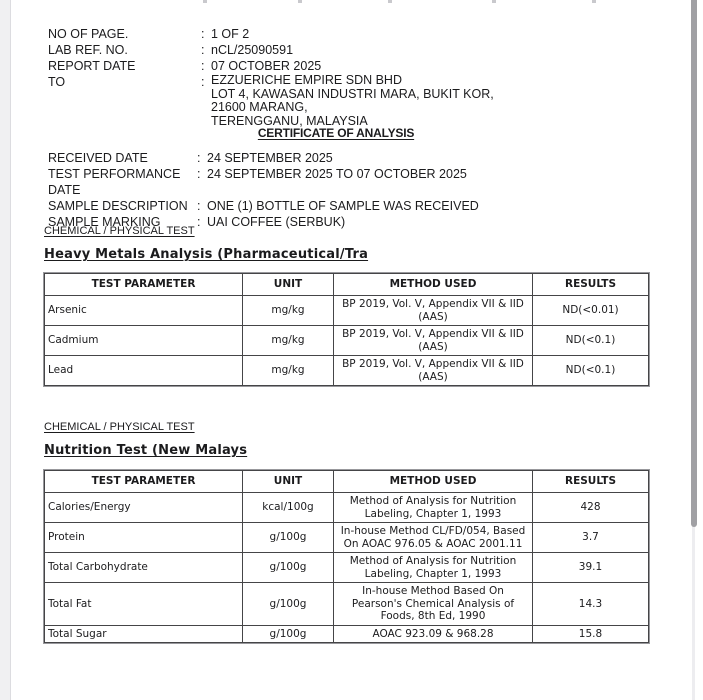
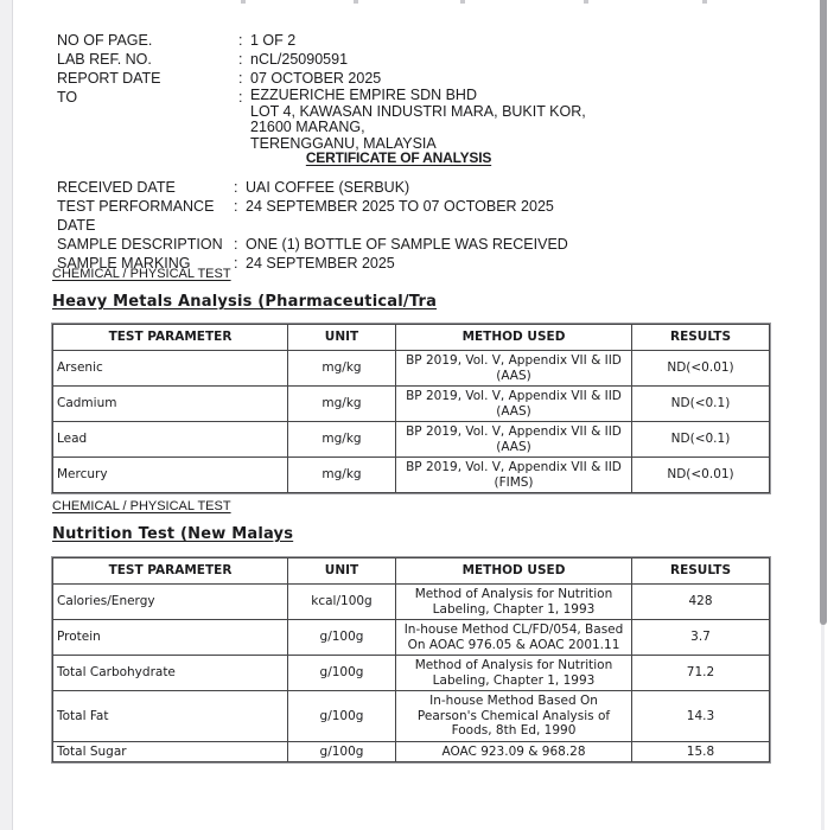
  NO OF PAGE.
  :
  1 OF 2
  LAB REF. NO.
  :
  nCL/25090591
  REPORT DATE
  :
  07 OCTOBER 2025
  TO
  :
  EZZUERICHE EMPIRE SDN BHD
  LOT 4, KAWASAN INDUSTRI MARA, BUKIT KOR,
  21600 MARANG,
  TERENGGANU, MALAYSIA
  CERTIFICATE OF ANALYSIS
  RECEIVED DATE
  :
- 24 SEPTEMBER 2025
+ UAI COFFEE (SERBUK)
  TEST PERFORMANCE DATE
  :
  24 SEPTEMBER 2025 TO 07 OCTOBER 2025
  SAMPLE DESCRIPTION
  :
  ONE (1) BOTTLE OF SAMPLE WAS RECEIVED
  SAMPLE MARKING
  :
- UAI COFFEE (SERBUK)
+ 24 SEPTEMBER 2025
  CHEMICAL / PHYSICAL TEST
  Heavy Metals Analysis (Pharmaceutical/Tra
  TEST PARAMETER	UNIT	METHOD USED	RESULTS
  Arsenic	mg/kg	BP 2019, Vol. V, Appendix VII & IID (AAS)	ND(<0.01)
  Cadmium	mg/kg	BP 2019, Vol. V, Appendix VII & IID (AAS)	ND(<0.1)
  Lead	mg/kg	BP 2019, Vol. V, Appendix VII & IID (AAS)	ND(<0.1)
+ Mercury	mg/kg	BP 2019, Vol. V, Appendix VII & IID (FIMS)	ND(<0.01)
  CHEMICAL / PHYSICAL TEST
  Nutrition Test (New Malays
  TEST PARAMETER	UNIT	METHOD USED	RESULTS
  Calories/Energy	kcal/100g	Method of Analysis for Nutrition Labeling, Chapter 1, 1993	428
  Protein	g/100g	In-house Method CL/FD/054, Based On AOAC 976.05 & AOAC 2001.11	3.7
- Total Carbohydrate	g/100g	Method of Analysis for Nutrition Labeling, Chapter 1, 1993	39.1
+ Total Carbohydrate	g/100g	Method of Analysis for Nutrition Labeling, Chapter 1, 1993	71.2
  Total Fat	g/100g	In-house Method Based On Pearson's Chemical Analysis of Foods, 8th Ed, 1990	14.3
  Total Sugar	g/100g	AOAC 923.09 & 968.28	15.8
